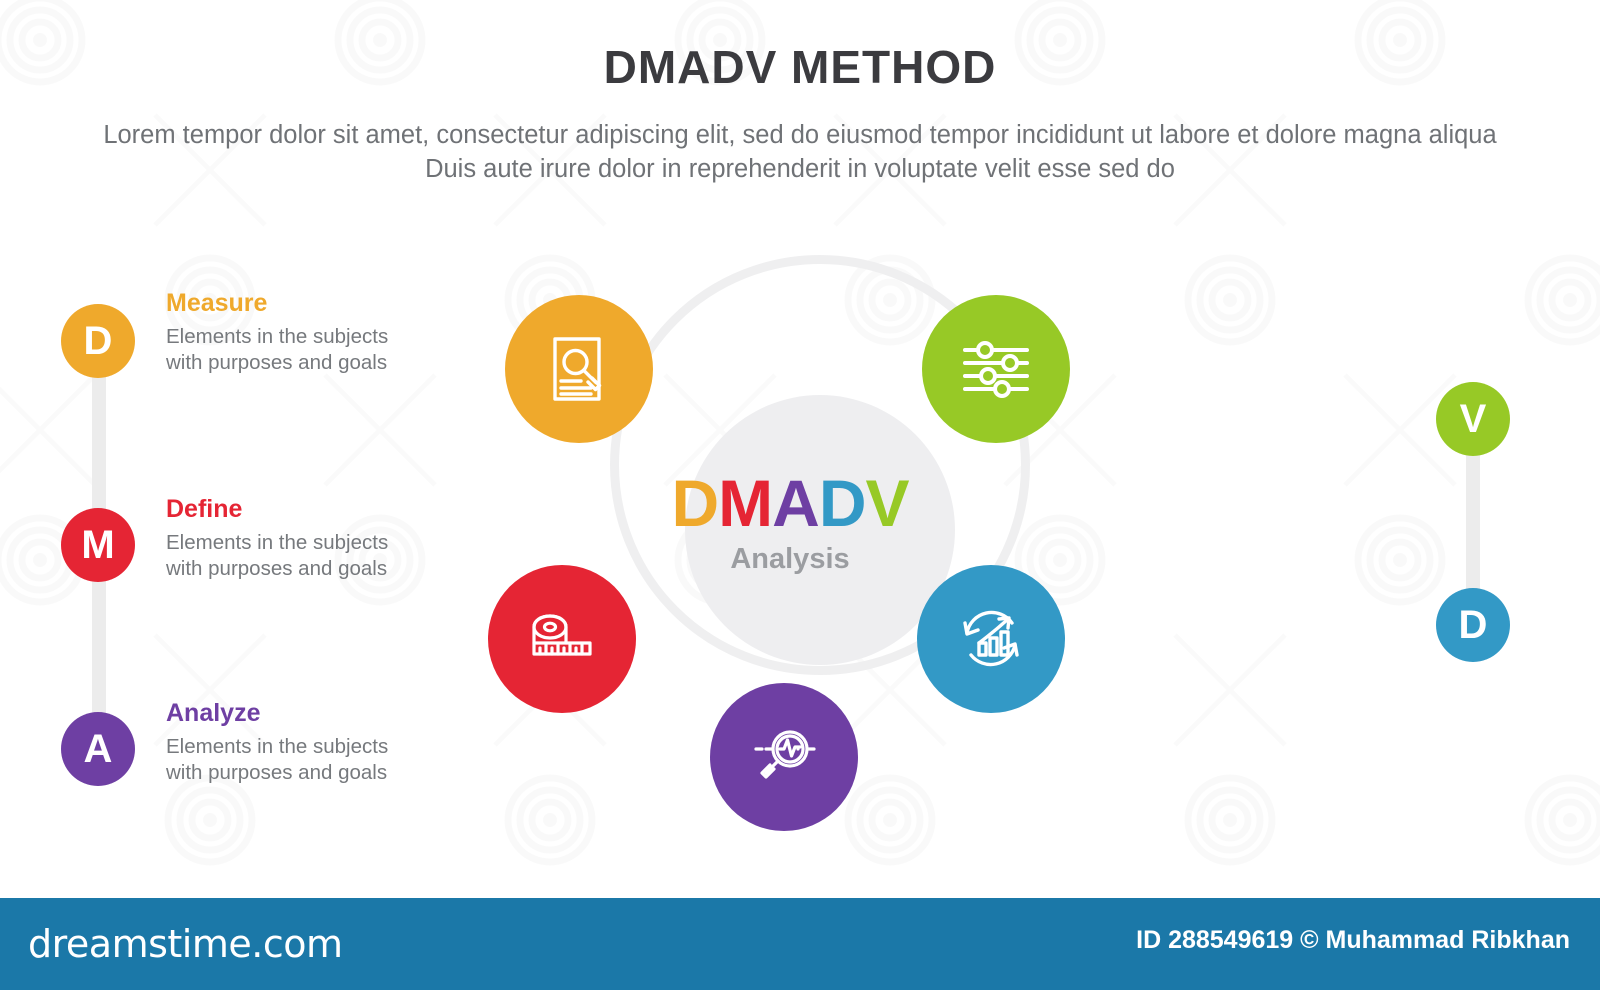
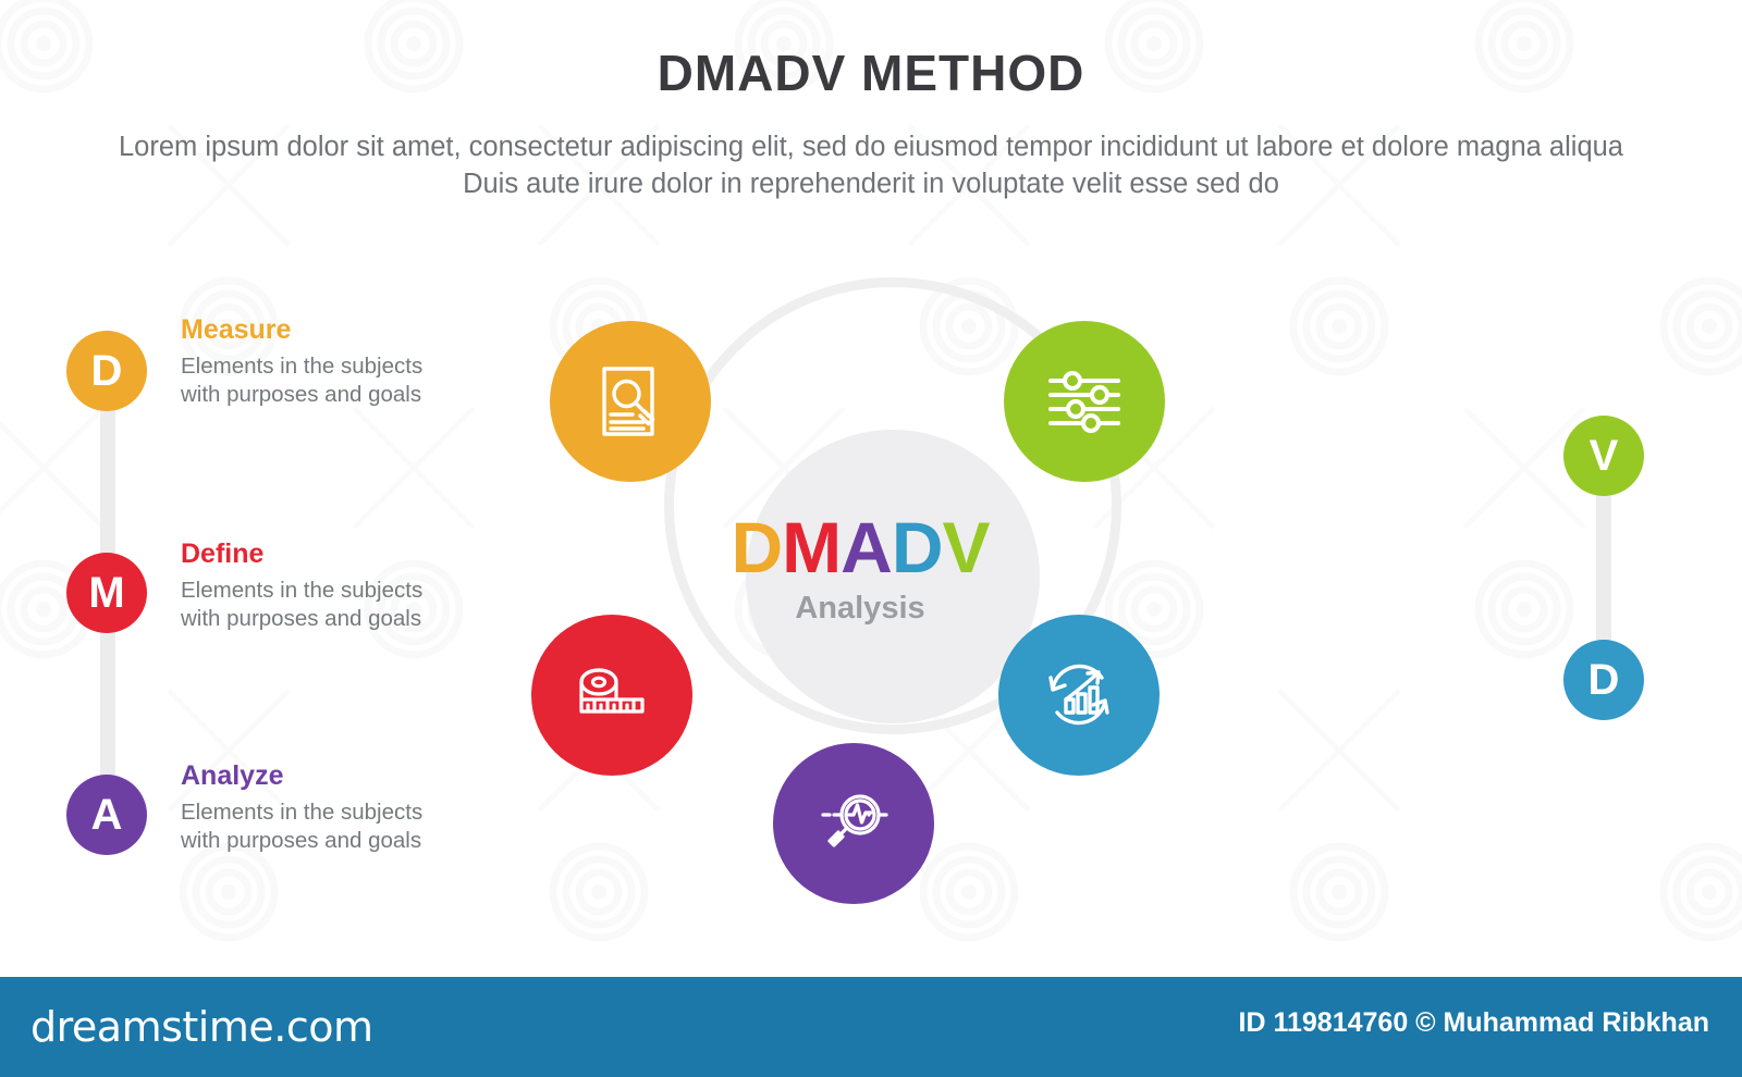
  DMADV METHOD
- Lorem tempor dolor sit amet, consectetur adipiscing elit, sed do eiusmod tempor incididunt ut labore et dolore magna aliqua Duis aute irure dolor in reprehenderit in voluptate velit esse sed do
+ Lorem ipsum dolor sit amet, consectetur adipiscing elit, sed do eiusmod tempor incididunt ut labore et dolore magna aliqua Duis aute irure dolor in reprehenderit in voluptate velit esse sed do
  D
  Measure
  Elements in the subjects
  with purposes and goals
  M
  Define
  Elements in the subjects
  with purposes and goals
  A
  Analyze
  Elements in the subjects
  with purposes and goals
  V
  D
  DMADV
  Analysis
  dreamstime.com
- ID 288549619 © Muhammad Ribkhan
+ ID 119814760 © Muhammad Ribkhan
